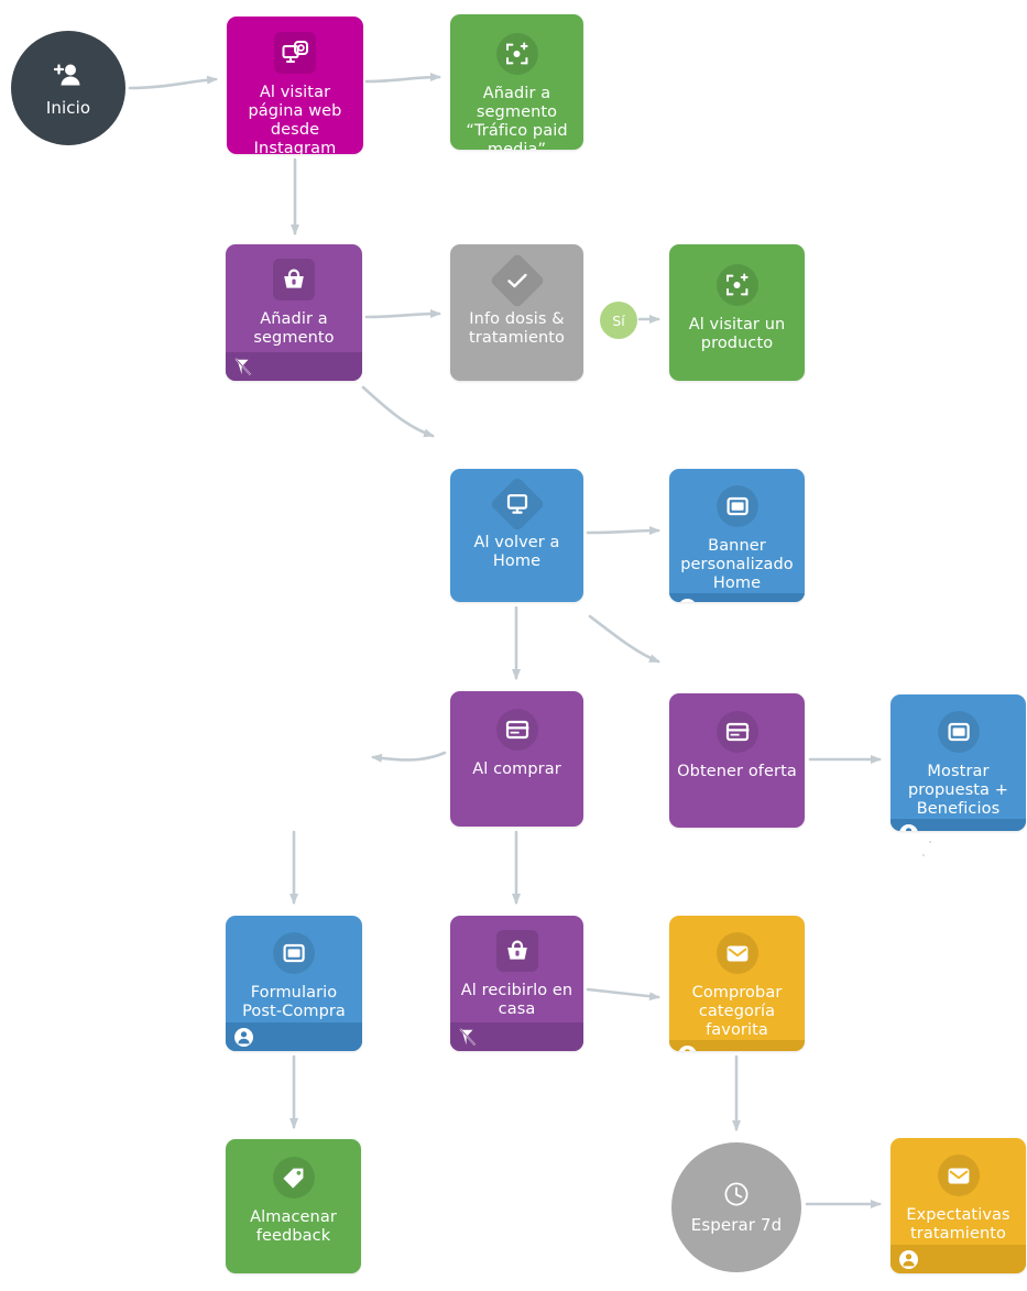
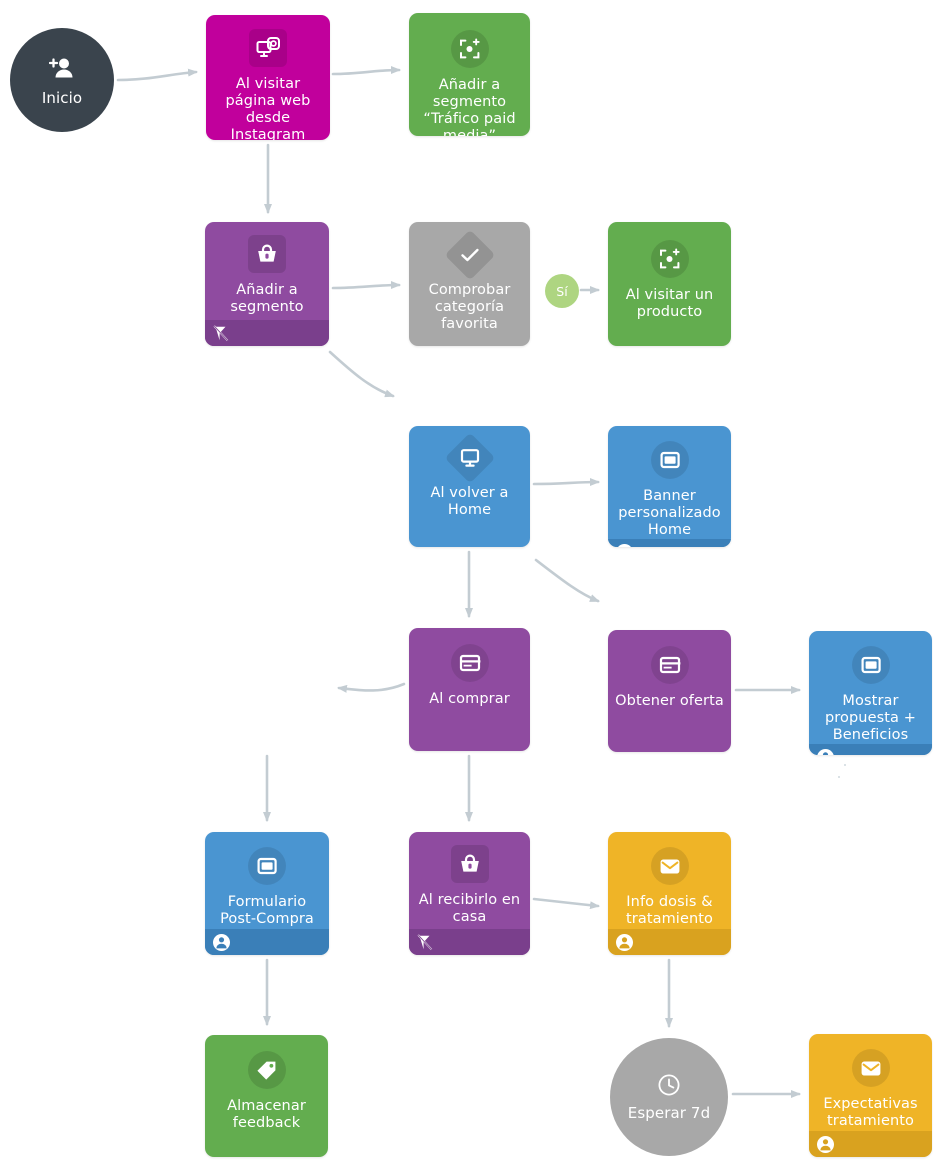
  Inicio
  Al visitar página web desde Instagram
  Añadir a segmento “Tráfico paid
  Añadir a segmento
- Info dosis & tratamiento
+ Comprobar categoría favorita
  Al visitar un producto
  Sí
  Al volver a Home
  Banner personalizado Home
  Al comprar
  Obtener oferta
  Mostrar propuesta + Beneficios
  Formulario Post-Compra
  Al recibirlo en casa
- Comprobar categoría favorita
+ Info dosis & tratamiento
  Almacenar feedback
  Esperar 7d
  Expectativas tratamiento
